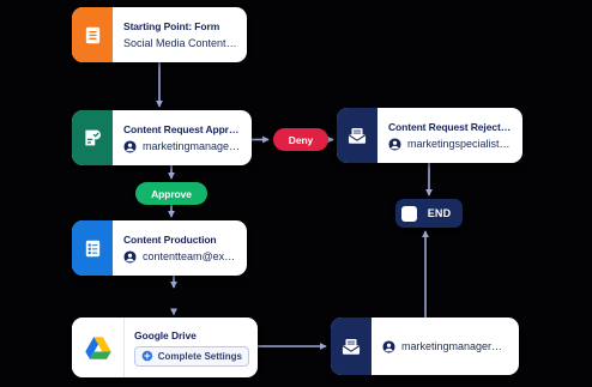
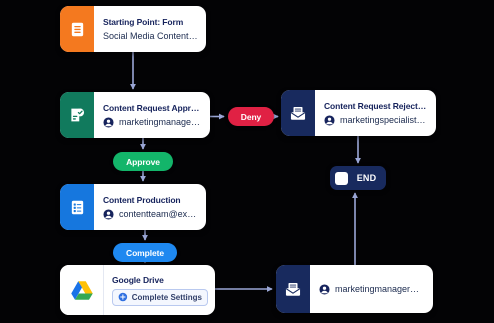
  Starting Point: Form
  Social Media Content R
  Content Request Approv
  marketingmanager@
  Content Request Rejection
  marketingspecialist@.
  Content Production
  contentteam@exam
  Google Drive
  Complete Settings
  marketingmanager@e
  Deny
  Approve
+ Complete
  END
